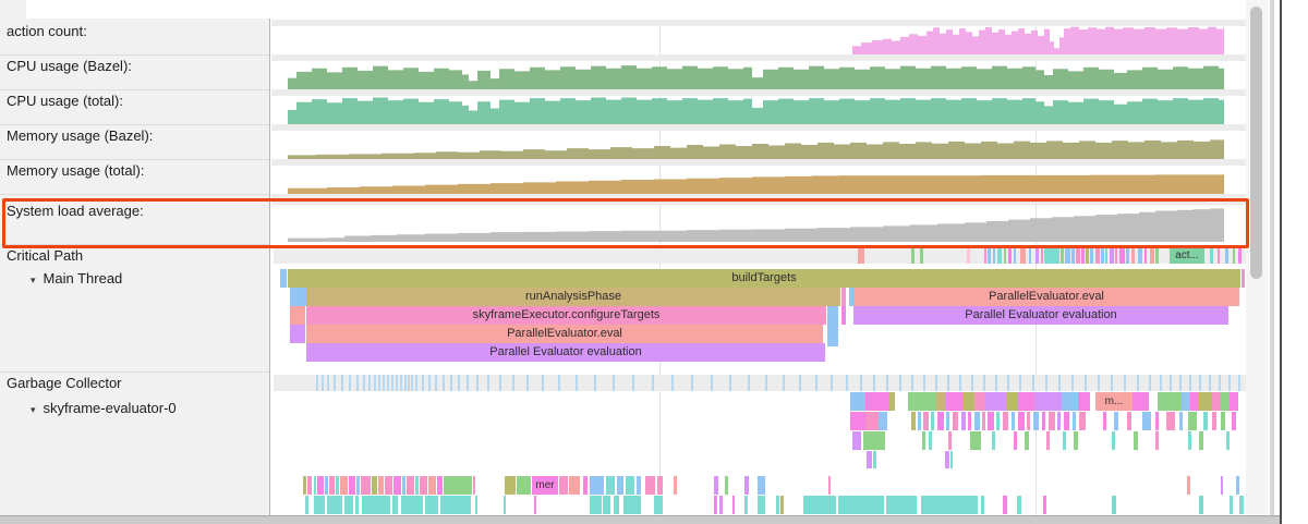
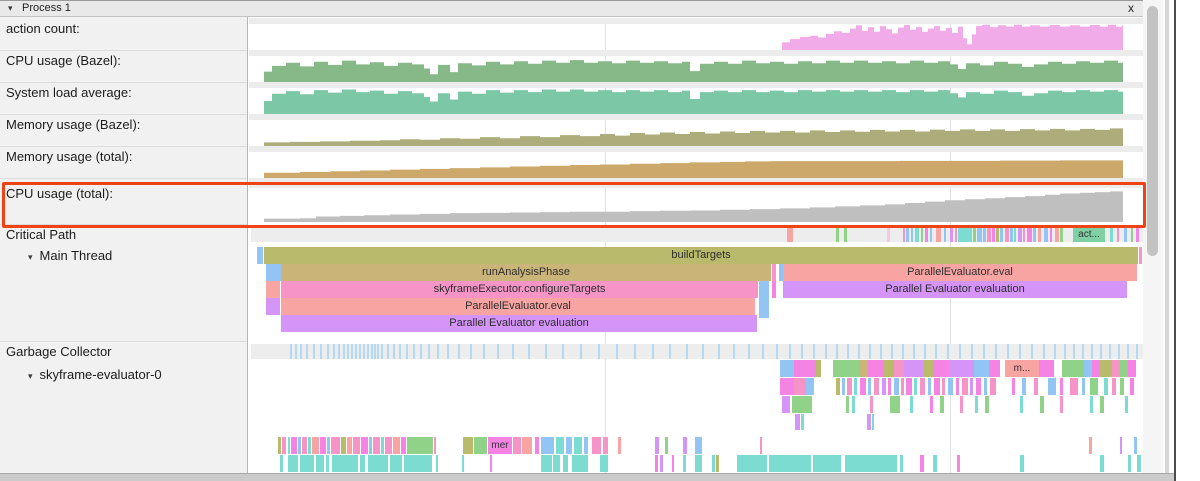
+ ▾
+ Process 1
+ x
  action count:
  CPU usage (Bazel):
- CPU usage (total):
+ System load average:
  Memory usage (Bazel):
  Memory usage (total):
- System load average:
+ CPU usage (total):
  Critical Path
  ▾ Main Thread
  Garbage Collector
  ▾ skyframe-evaluator-0
  act...
  m...
  mer
  buildTargets
  runAnalysisPhase
  ParallelEvaluator.eval
  skyframeExecutor.configureTargets
  Parallel Evaluator evaluation
  ParallelEvaluator.eval
  Parallel Evaluator evaluation
